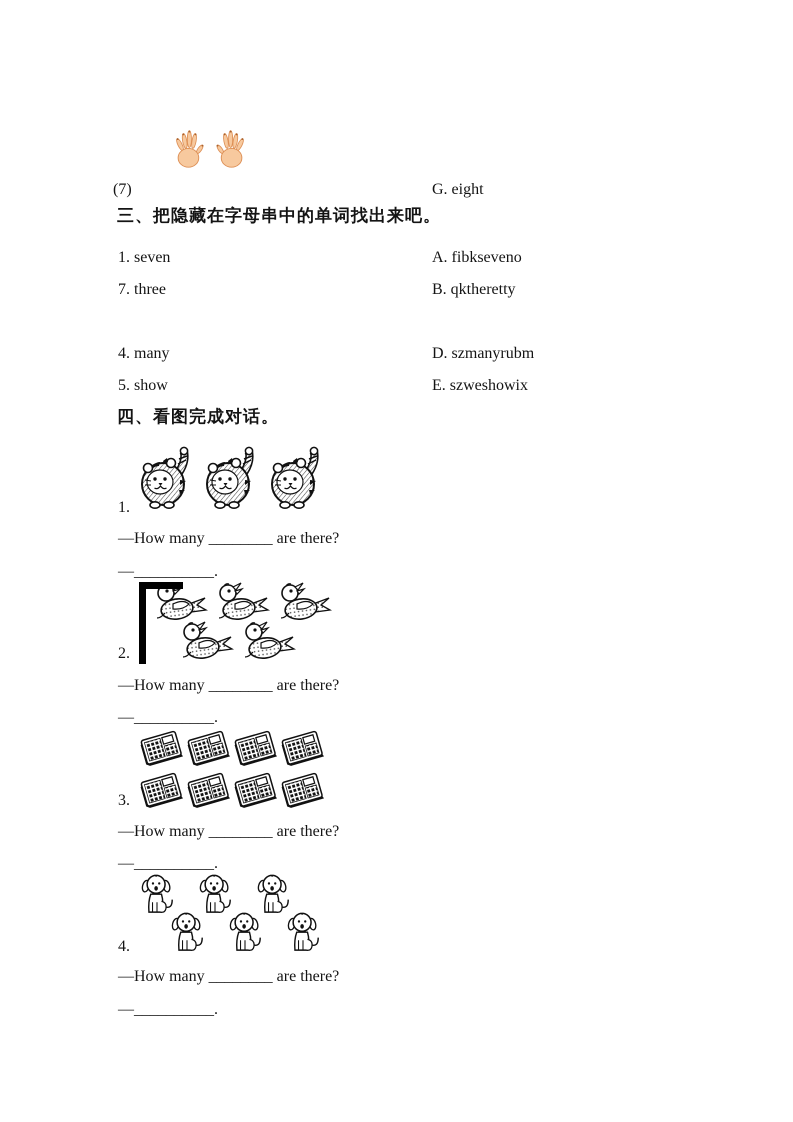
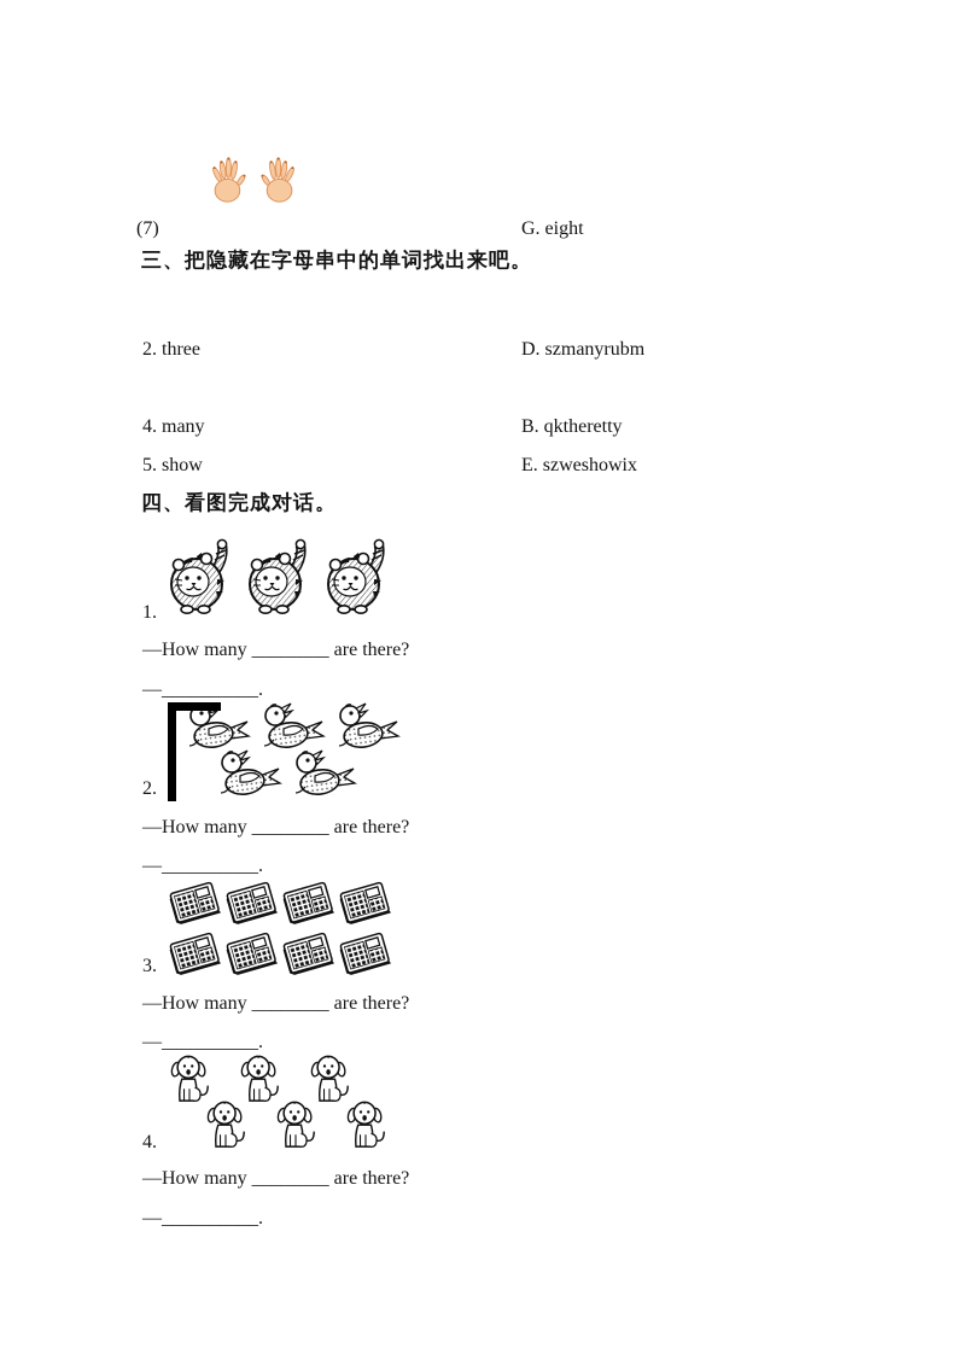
  (7)
  G. eight
  三、把隐藏在字母串中的单词找出来吧。
- 1. seven
- A. fibkseveno
- 7. three
+ 2. three
- B. qktheretty
+ D. szmanyrubm
  4. many
- D. szmanyrubm
+ B. qktheretty
  5. show
  E. szweshowix
  四、看图完成对话。
  1.
  —How many ________ are there?
  —__________.
  2.
  —How many ________ are there?
  —__________.
  3.
  —How many ________ are there?
  —__________.
  4.
  —How many ________ are there?
  —__________.
